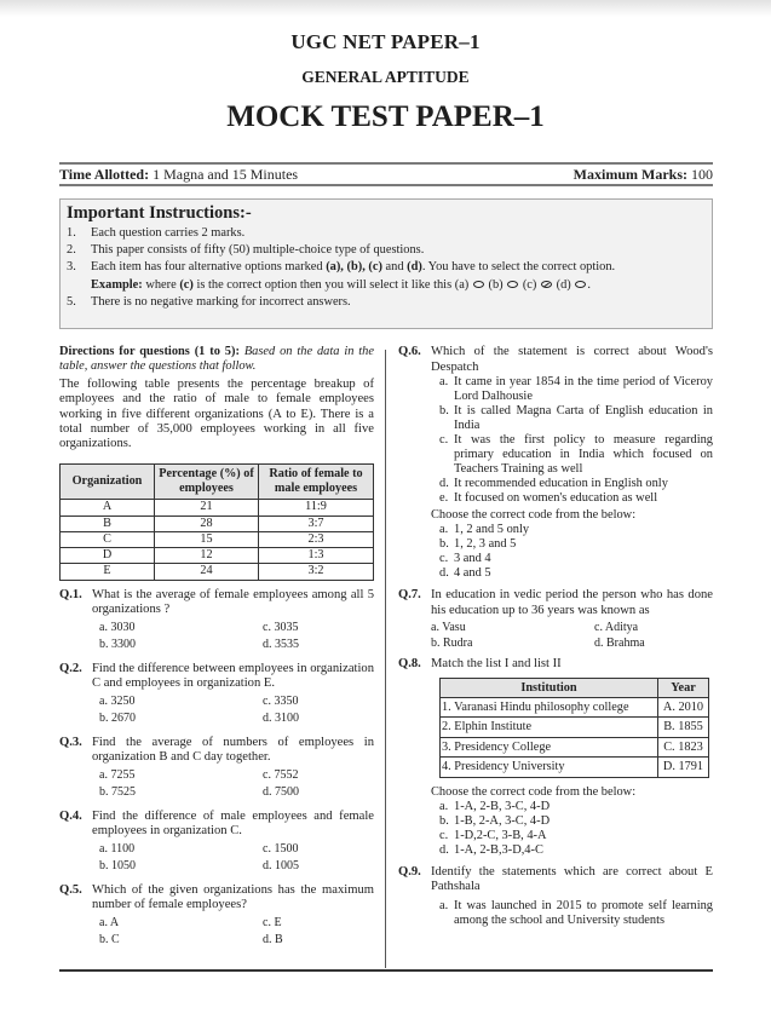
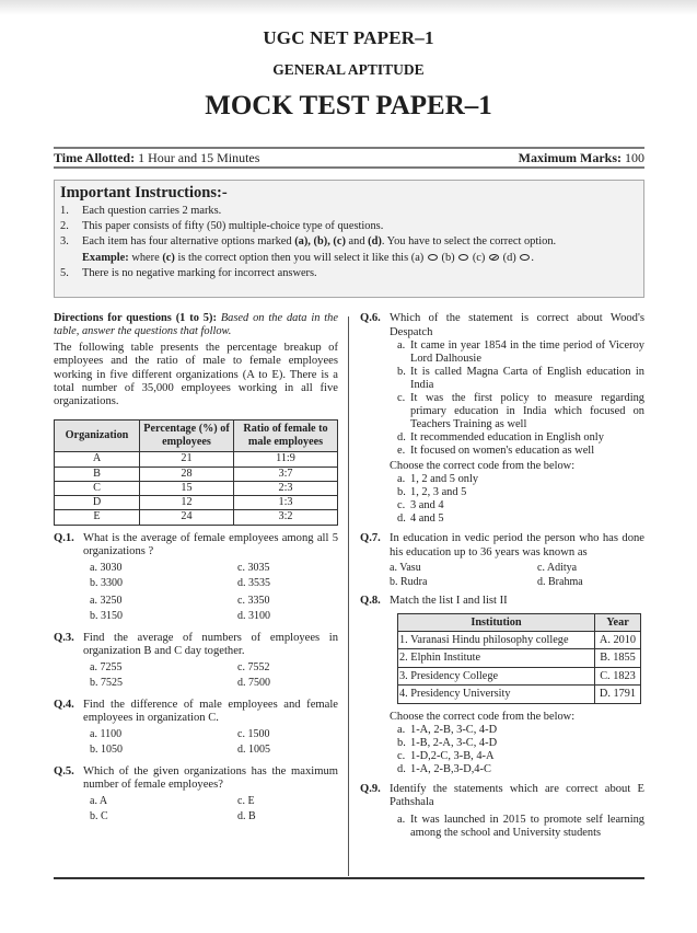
  UGC NET PAPER–1
  GENERAL APTITUDE
  MOCK TEST PAPER–1
- Time Allotted: 1 Magna and 15 Minutes
+ Time Allotted: 1 Hour and 15 Minutes
  Maximum Marks: 100
  Important Instructions:-
  1.
  Each question carries 2 marks.
  2.
  This paper consists of fifty (50) multiple-choice type of questions.
  3.
  Each item has four alternative options marked (a), (b), (c) and (d). You have to select the correct option.
  Example: where (c) is the correct option then you will select it like this (a) (b) (c) (d) .
  5.
  There is no negative marking for incorrect answers.
  Directions for questions (1 to 5): Based on the data in the table, answer the questions that follow.
  The following table presents the percentage breakup of employees and the ratio of male to female employees working in five different organizations (A to E). There is a total number of 35,000 employees working in all five organizations.
  Organization	Percentage (%) of employees	Ratio of female to male employees
  A	21	11:9
  B	28	3:7
  C	15	2:3
  D	12	1:3
  E	24	3:2
  Q.1.
  What is the average of female employees among all 5 organizations ?
  a. 3030
  c. 3035
  b. 3300
  d. 3535
- Q.2.
- Find the difference between employees in organization C and employees in organization E.
  a. 3250
  c. 3350
- b. 2670
+ b. 3150
  d. 3100
  Q.3.
  Find the average of numbers of employees in organization B and C day together.
  a. 7255
  c. 7552
  b. 7525
  d. 7500
  Q.4.
  Find the difference of male employees and female employees in organization C.
  a. 1100
  c. 1500
  b. 1050
  d. 1005
  Q.5.
  Which of the given organizations has the maximum number of female employees?
  a. A
  c. E
  b. C
  d. B
  Q.6.
  Which of the statement is correct about Wood's Despatch
  a.
  It came in year 1854 in the time period of Viceroy Lord Dalhousie
  b.
  It is called Magna Carta of English education in India
  c.
  It was the first policy to measure regarding primary education in India which focused on Teachers Training as well
  d.
  It recommended education in English only
  e.
  It focused on women's education as well
  Choose the correct code from the below:
  a.
  1, 2 and 5 only
  b.
  1, 2, 3 and 5
  c.
  3 and 4
  d.
  4 and 5
  Q.7.
  In education in vedic period the person who has done his education up to 36 years was known as
  a. Vasu
  c. Aditya
  b. Rudra
  d. Brahma
  Q.8.
  Match the list I and list II
  Institution	Year
  1. Varanasi Hindu philosophy college	A. 2010
  2. Elphin Institute	B. 1855
  3. Presidency College	C. 1823
  4. Presidency University	D. 1791
  Choose the correct code from the below:
  a.
  1-A, 2-B, 3-C, 4-D
  b.
  1-B, 2-A, 3-C, 4-D
  c.
  1-D,2-C, 3-B, 4-A
  d.
  1-A, 2-B,3-D,4-C
  Q.9.
  Identify the statements which are correct about E Pathshala
  a.
  It was launched in 2015 to promote self learning among the school and University students
